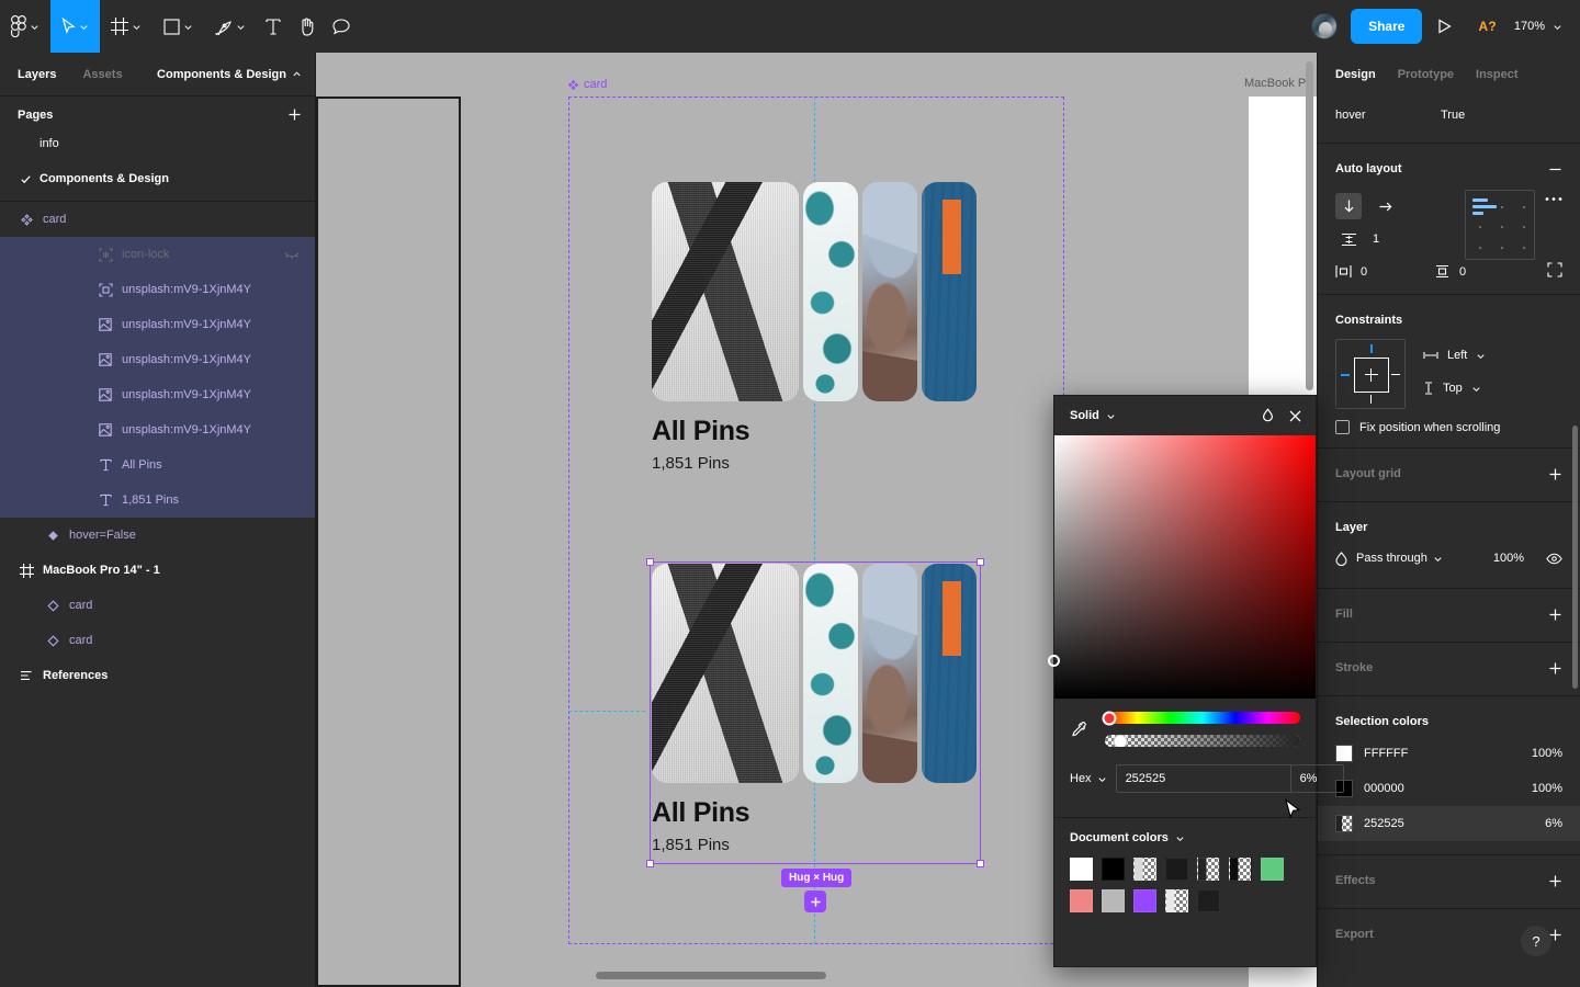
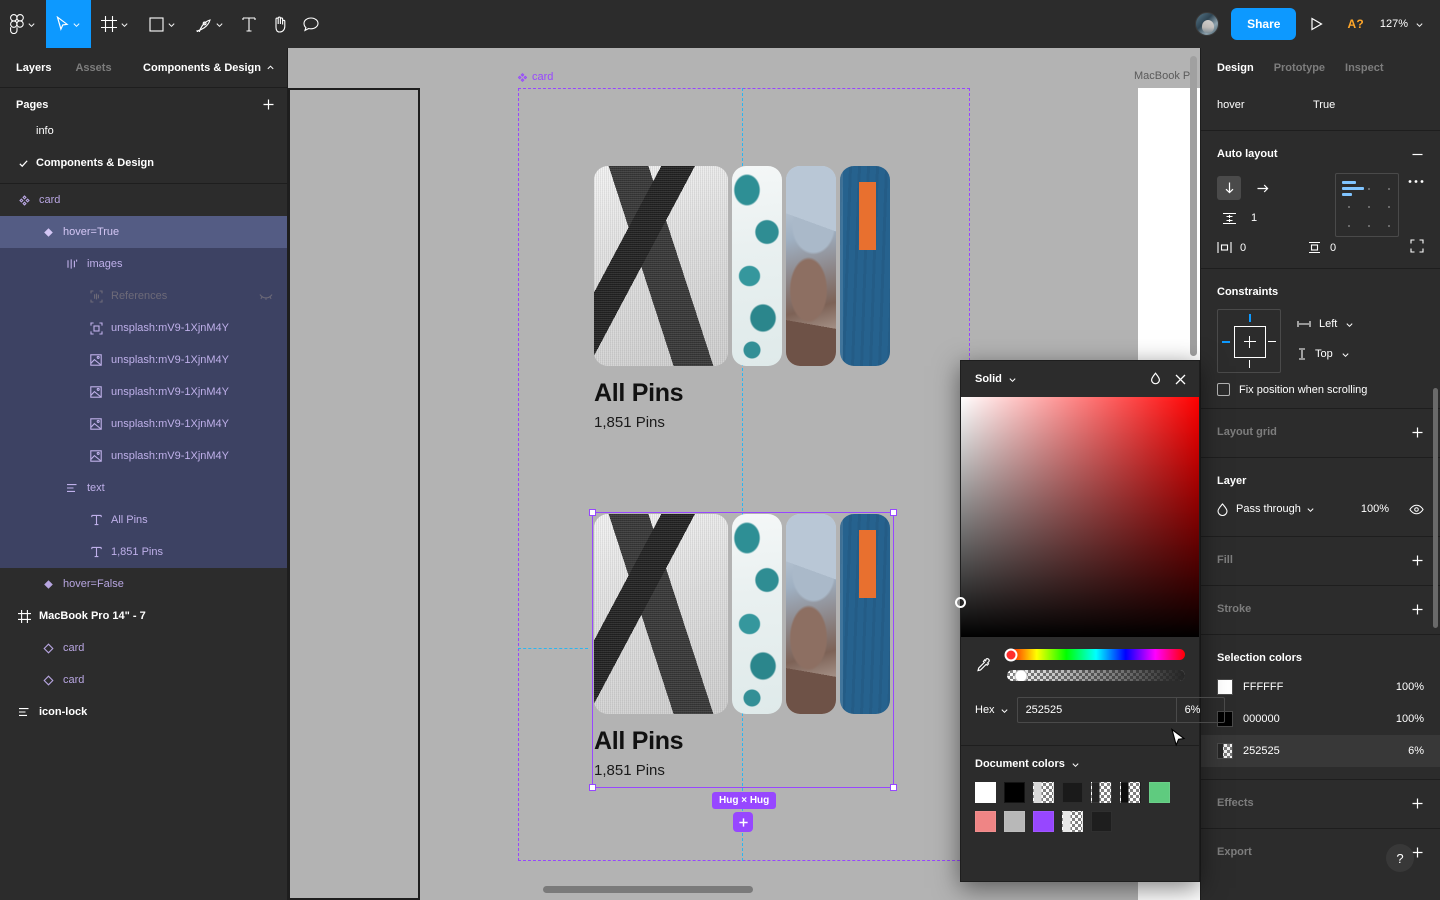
  Share
  A?
- 170%
+ 127%
  Layers
  Assets
  Components & Design
  Pages
  info
  Components & Design
  card
+ hover=True
+ images
- icon-lock
+ References
  unsplash:mV9-1XjnM4Y
  unsplash:mV9-1XjnM4Y
  unsplash:mV9-1XjnM4Y
  unsplash:mV9-1XjnM4Y
  unsplash:mV9-1XjnM4Y
+ text
  All Pins
  1,851 Pins
  hover=False
- MacBook Pro 14" - 1
+ MacBook Pro 14" - 7
  card
  card
- References
+ icon-lock
  MacBook P
  card
  All Pins
  1,851 Pins
  All Pins
  1,851 Pins
  Hug × Hug
  Design
  Prototype
  Inspect
  hover
  True
  Auto layout
  1
  0
  0
  Constraints
  Left
  Top
  Fix position when scrolling
  Layout grid
  Layer
  Pass through
  100%
  Fill
  Stroke
  Selection colors
  FFFFFF
  100%
  000000
  100%
  252525
  6%
  Effects
  Export
  ?
  Solid
  Hex
  252525
  6%
  Document colors
